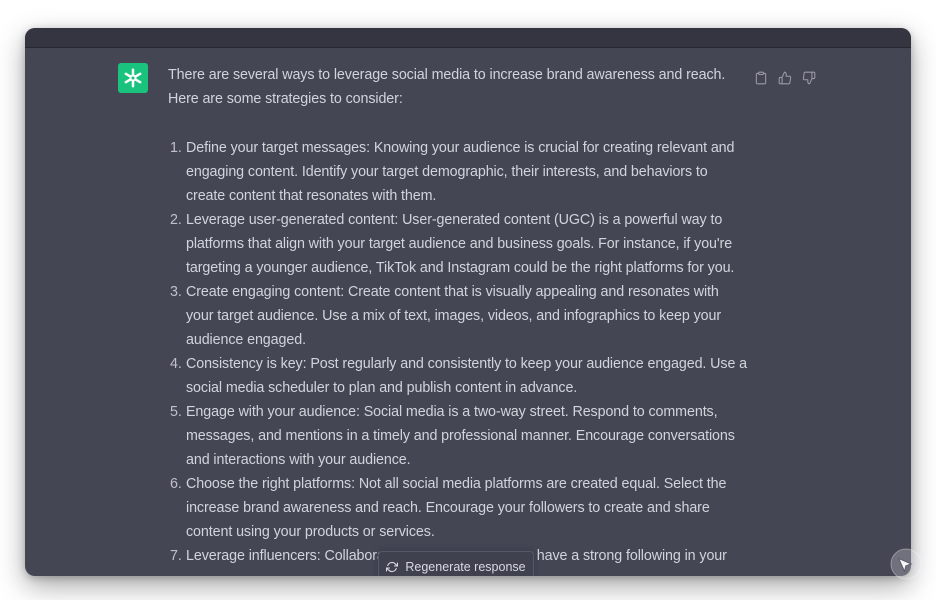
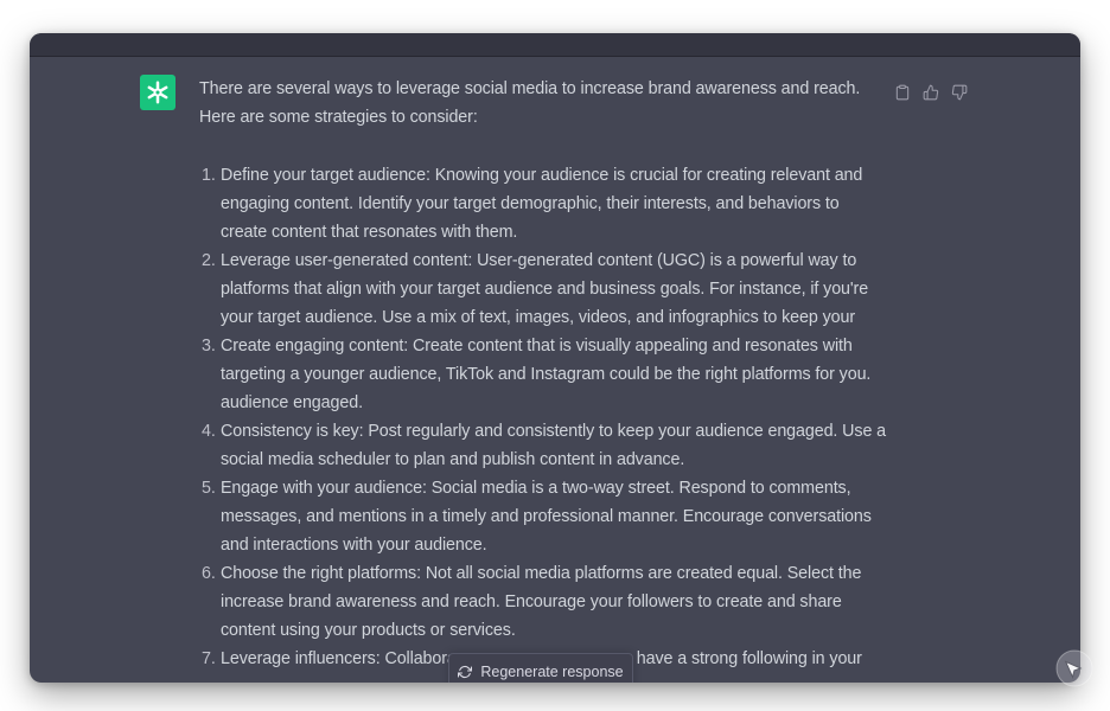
  There are several ways to leverage social media to increase brand awareness and reach.
  Here are some strategies to consider:
  1.
- Define your target messages: Knowing your audience is crucial for creating relevant and
+ Define your target audience: Knowing your audience is crucial for creating relevant and
  engaging content. Identify your target demographic, their interests, and behaviors to
  create content that resonates with them.
  2.
  Leverage user-generated content: User-generated content (UGC) is a powerful way to
  platforms that align with your target audience and business goals. For instance, if you're
- targeting a younger audience, TikTok and Instagram could be the right platforms for you.
+ your target audience. Use a mix of text, images, videos, and infographics to keep your
  3.
  Create engaging content: Create content that is visually appealing and resonates with
- your target audience. Use a mix of text, images, videos, and infographics to keep your
+ targeting a younger audience, TikTok and Instagram could be the right platforms for you.
  audience engaged.
  4.
  Consistency is key: Post regularly and consistently to keep your audience engaged. Use a
  social media scheduler to plan and publish content in advance.
  5.
  Engage with your audience: Social media is a two-way street. Respond to comments,
  messages, and mentions in a timely and professional manner. Encourage conversations
  and interactions with your audience.
  6.
  Choose the right platforms: Not all social media platforms are created equal. Select the
  increase brand awareness and reach. Encourage your followers to create and share
  content using your products or services.
  7.
  Leverage influencers: Collabor
  have a strong following in your
  Regenerate response
